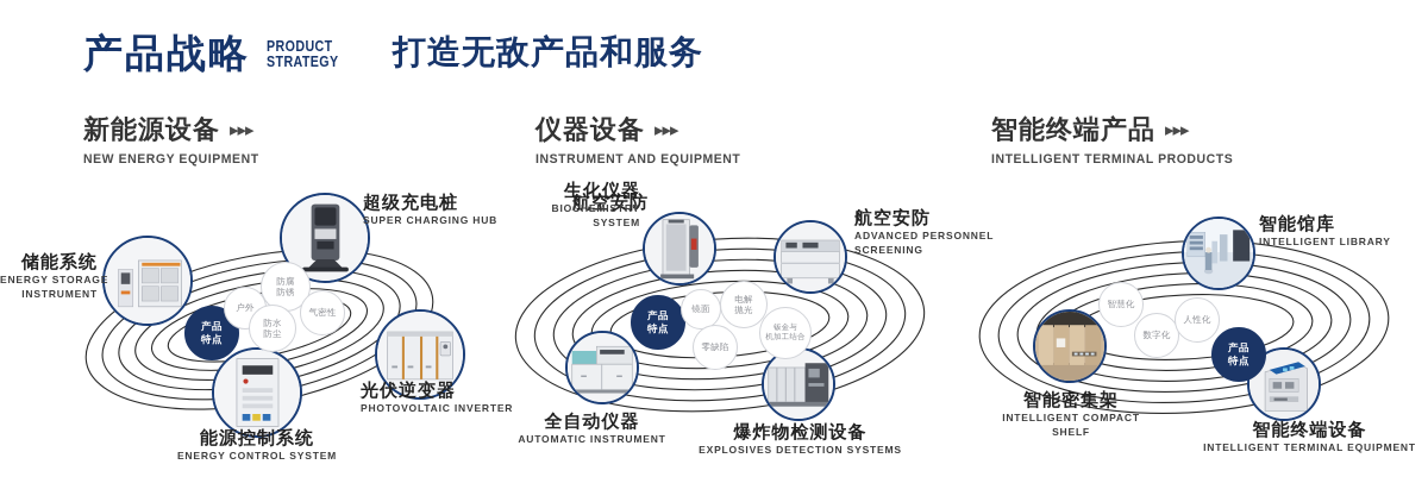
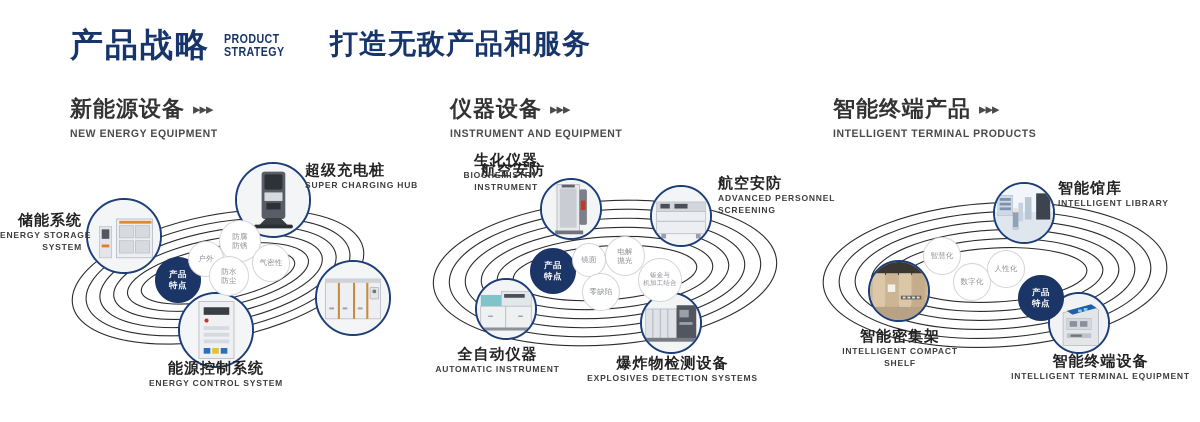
  产品战略
  PRODUCT
  STRATEGY
  打造无敌产品和服务
  新能源设备
  ▸▸▸
  NEW ENERGY EQUIPMENT
  仪器设备
  ▸▸▸
  INSTRUMENT AND EQUIPMENT
  智能终端产品
  ▸▸▸
  INTELLIGENT TERMINAL PRODUCTS
  储能系统
  ENERGY STORAGE
- INSTRUMENT
+ SYSTEM
  超级充电桩
  SUPER CHARGING HUB
- 光伏逆变器
- PHOTOVOLTAIC INVERTER
  能源控制系统
  ENERGY CONTROL SYSTEM
  产品
  特点
  户外
  防腐
  防锈
  防水
  防尘
  气密性
  航空安防
  生化仪器
  BIOCHEMISTRY
- SYSTEM
+ INSTRUMENT
  航空安防
  ADVANCED PERSONNEL
  SCREENING
  爆炸物检测设备
  EXPLOSIVES DETECTION SYSTEMS
  全自动仪器
  AUTOMATIC INSTRUMENT
  产品
  特点
  镜面
  电解
  抛光
  零缺陷
  智能馆库
  INTELLIGENT LIBRARY
  智能密集架
  INTELLIGENT COMPACT
  SHELF
  智能终端设备
  INTELLIGENT TERMINAL EQUIPMENT
  智慧化
  数字化
  人性化
  产品
  特点
